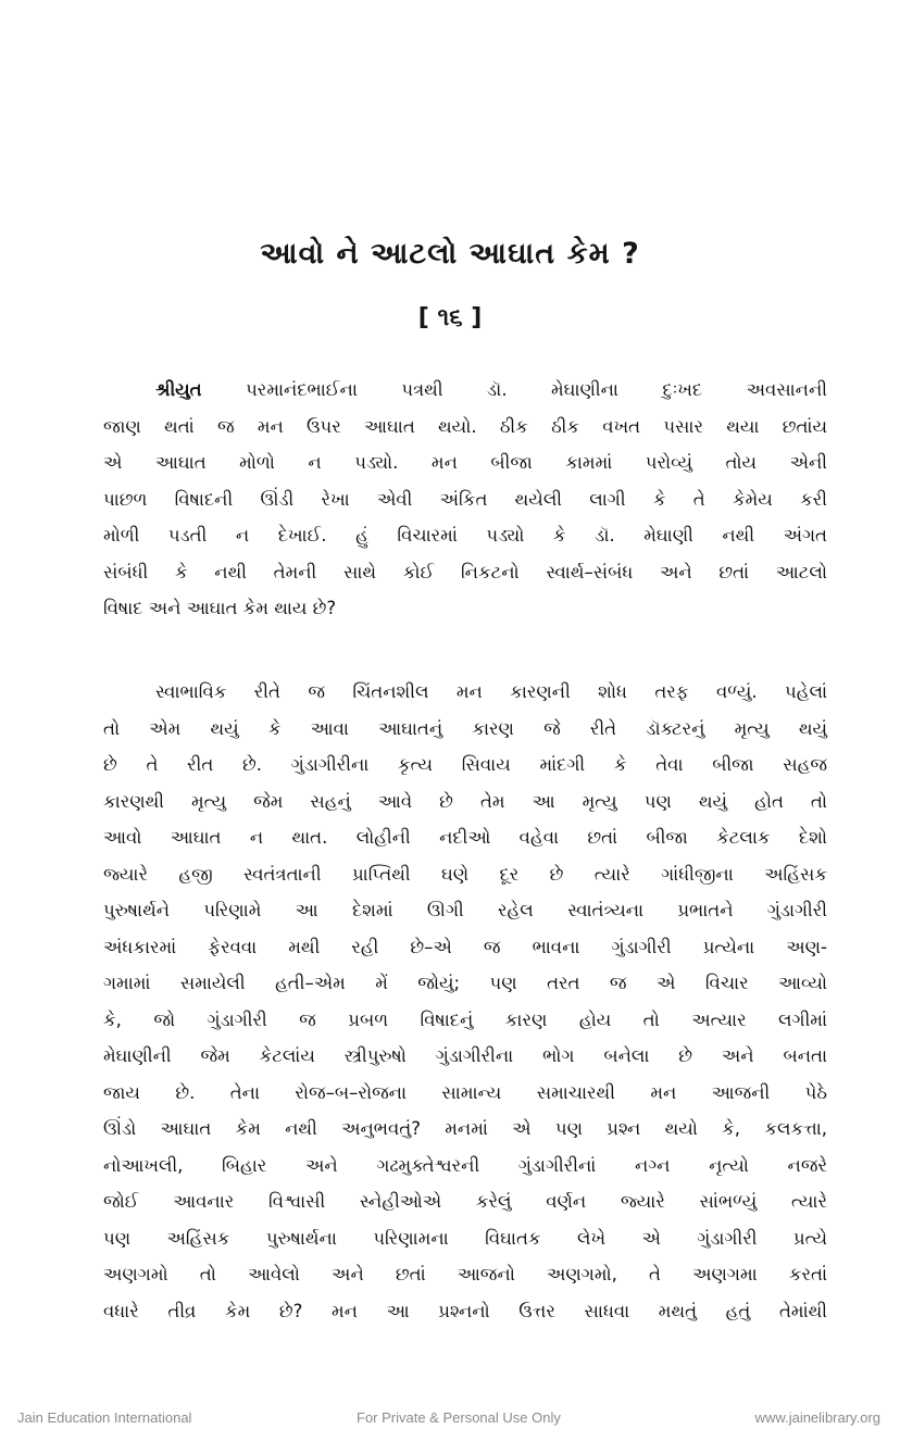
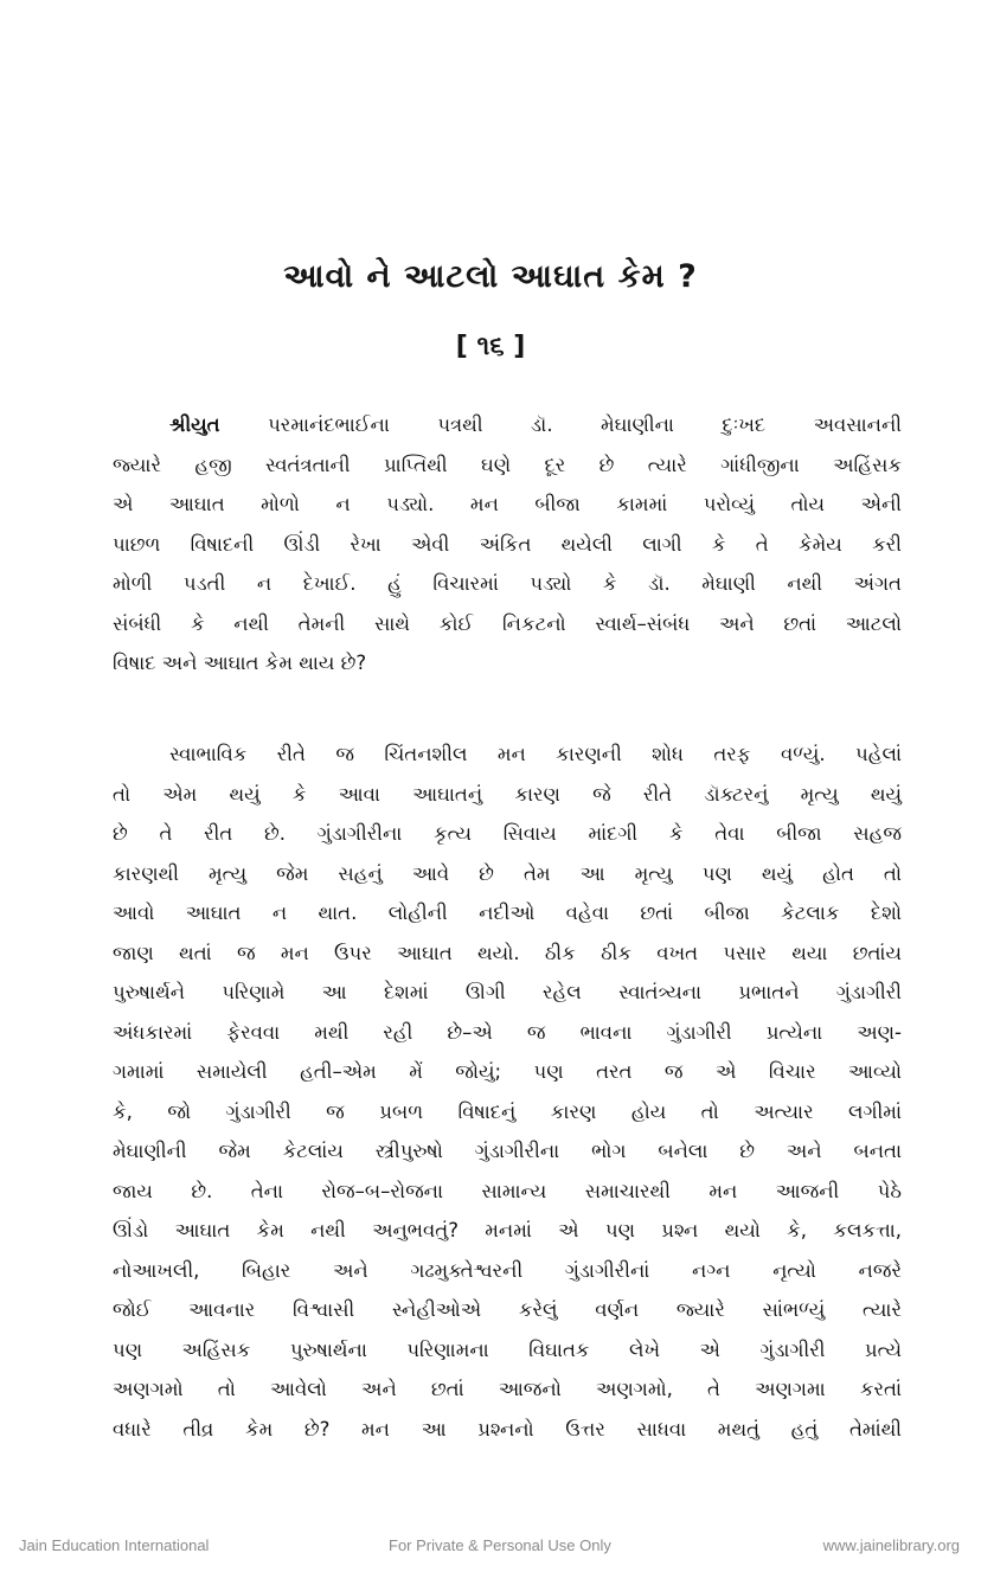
  આવો ને આટલો આઘાત કેમ ?
  [ ૧૬ ]
  શ્રીયુત પરમાનંદભાઈના પત્રથી ડૉ. મેઘાણીના દુઃખદ અવસાનની
- જાણ થતાં જ મન ઉપર આઘાત થયો. ઠીક ઠીક વખત પસાર થયા છતાંય
+ જ્યારે હજી સ્વતંત્રતાની પ્રાપ્તિથી ઘણે દૂર છે ત્યારે ગાંધીજીના અહિંસક
  એ આઘાત મોળો ન પડ્યો. મન બીજા કામમાં પરોવ્યું તોય એની
  પાછળ વિષાદની ઊંડી રેખા એવી અંકિત થયેલી લાગી કે તે કેમેય કરી
  મોળી પડતી ન દેખાઈ. હું વિચારમાં પડ્યો કે ડૉ. મેઘાણી નથી અંગત
  સંબંધી કે નથી તેમની સાથે કોઈ નિકટનો સ્વાર્થ–સંબંધ અને છતાં આટલો
  વિષાદ અને આઘાત કેમ થાય છે?
  સ્વાભાવિક રીતે જ ચિંતનશીલ મન કારણની શોધ તરફ વળ્યું. પહેલાં
  તો એમ થયું કે આવા આઘાતનું કારણ જે રીતે ડૉક્ટરનું મૃત્યુ થયું
  છે તે રીત છે. ગુંડાગીરીના કૃત્ય સિવાય માંદગી કે તેવા બીજા સહજ
  કારણથી મૃત્યુ જેમ સહનું આવે છે તેમ આ મૃત્યુ પણ થયું હોત તો
  આવો આઘાત ન થાત. લોહીની નદીઓ વહેવા છતાં બીજા કેટલાક દેશો
- જ્યારે હજી સ્વતંત્રતાની પ્રાપ્તિથી ઘણે દૂર છે ત્યારે ગાંધીજીના અહિંસક
+ જાણ થતાં જ મન ઉપર આઘાત થયો. ઠીક ઠીક વખત પસાર થયા છતાંય
  પુરુષાર્થને પરિણામે આ દેશમાં ઊગી રહેલ સ્વાતંત્ર્યના પ્રભાતને ગુંડાગીરી
  અંધકારમાં ફેરવવા મથી રહી છે–એ જ ભાવના ગુંડાગીરી પ્રત્યેના અણ-
  ગમામાં સમાયેલી હતી–એમ મેં જોયું; પણ તરત જ એ વિચાર આવ્યો
  કે, જો ગુંડાગીરી જ પ્રબળ વિષાદનું કારણ હોય તો અત્યાર લગીમાં
  મેઘાણીની જેમ કેટલાંય સ્ત્રીપુરુષો ગુંડાગીરીના ભોગ બનેલા છે અને બનતા
  જાય છે. તેના રોજ–બ–રોજના સામાન્ય સમાચારથી મન આજની પેઠે
  ઊંડો આઘાત કેમ નથી અનુભવતું? મનમાં એ પણ પ્રશ્ન થયો કે, કલકત્તા,
  નોઆખલી, બિહાર અને ગઢમુક્તેશ્વરની ગુંડાગીરીનાં નગ્ન નૃત્યો નજરે
  જોઈ આવનાર વિશ્વાસી સ્નેહીઓએ કરેલું વર્ણન જ્યારે સાંભળ્યું ત્યારે
  પણ અહિંસક પુરુષાર્થના પરિણામના વિઘાતક લેખે એ ગુંડાગીરી પ્રત્યે
  અણગમો તો આવેલો અને છતાં આજનો અણગમો, તે અણગમા કરતાં
  વધારે તીવ્ર કેમ છે? મન આ પ્રશ્નનો ઉત્તર સાધવા મથતું હતું તેમાંથી
  Jain Education International
  For Private & Personal Use Only
  www.jainelibrary.org
